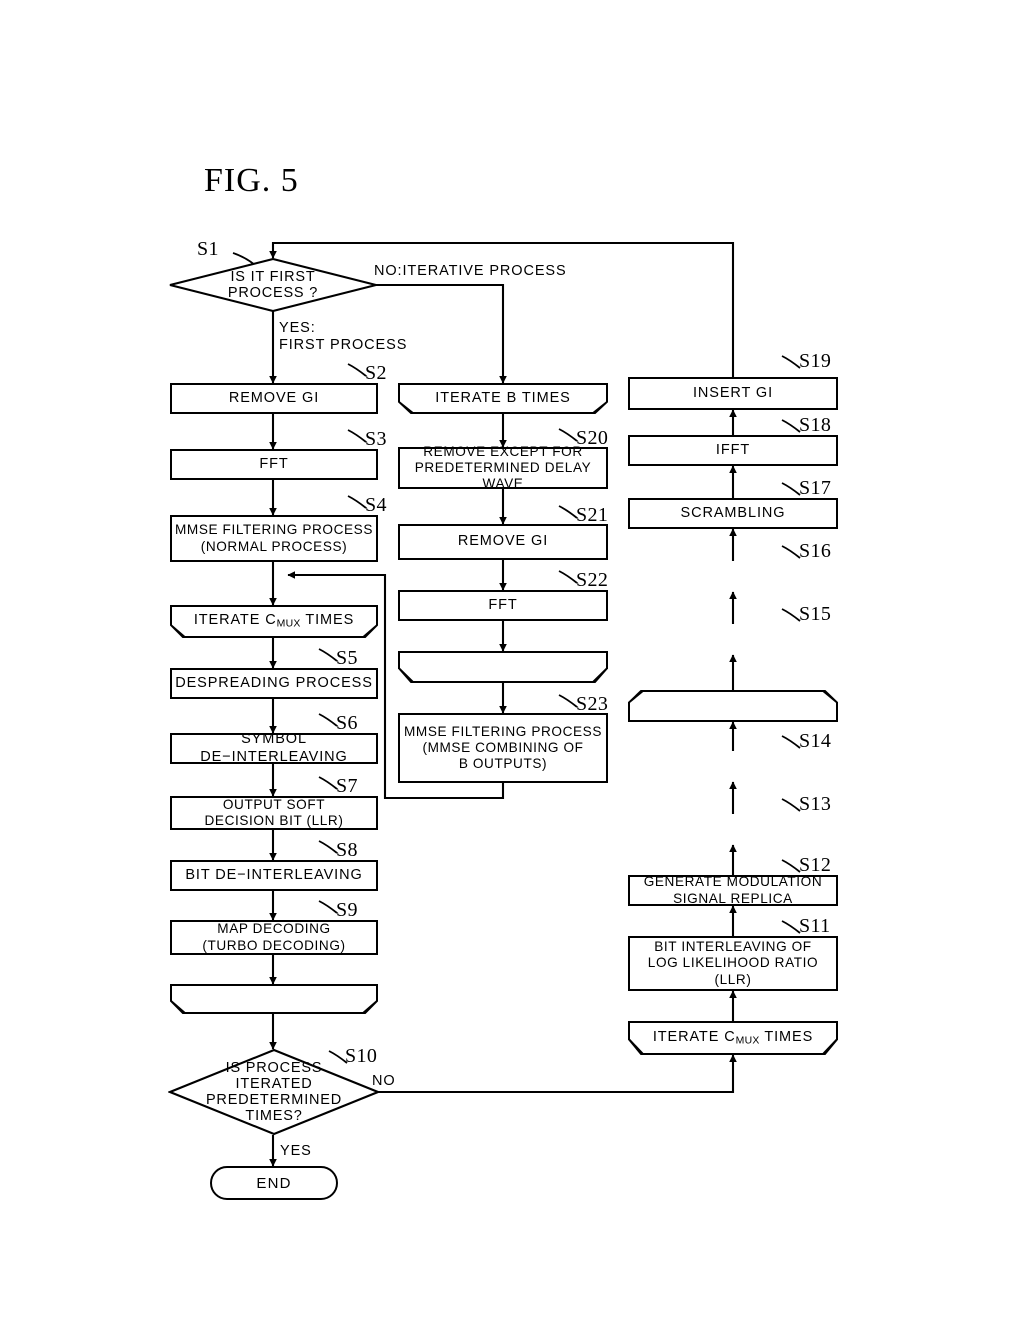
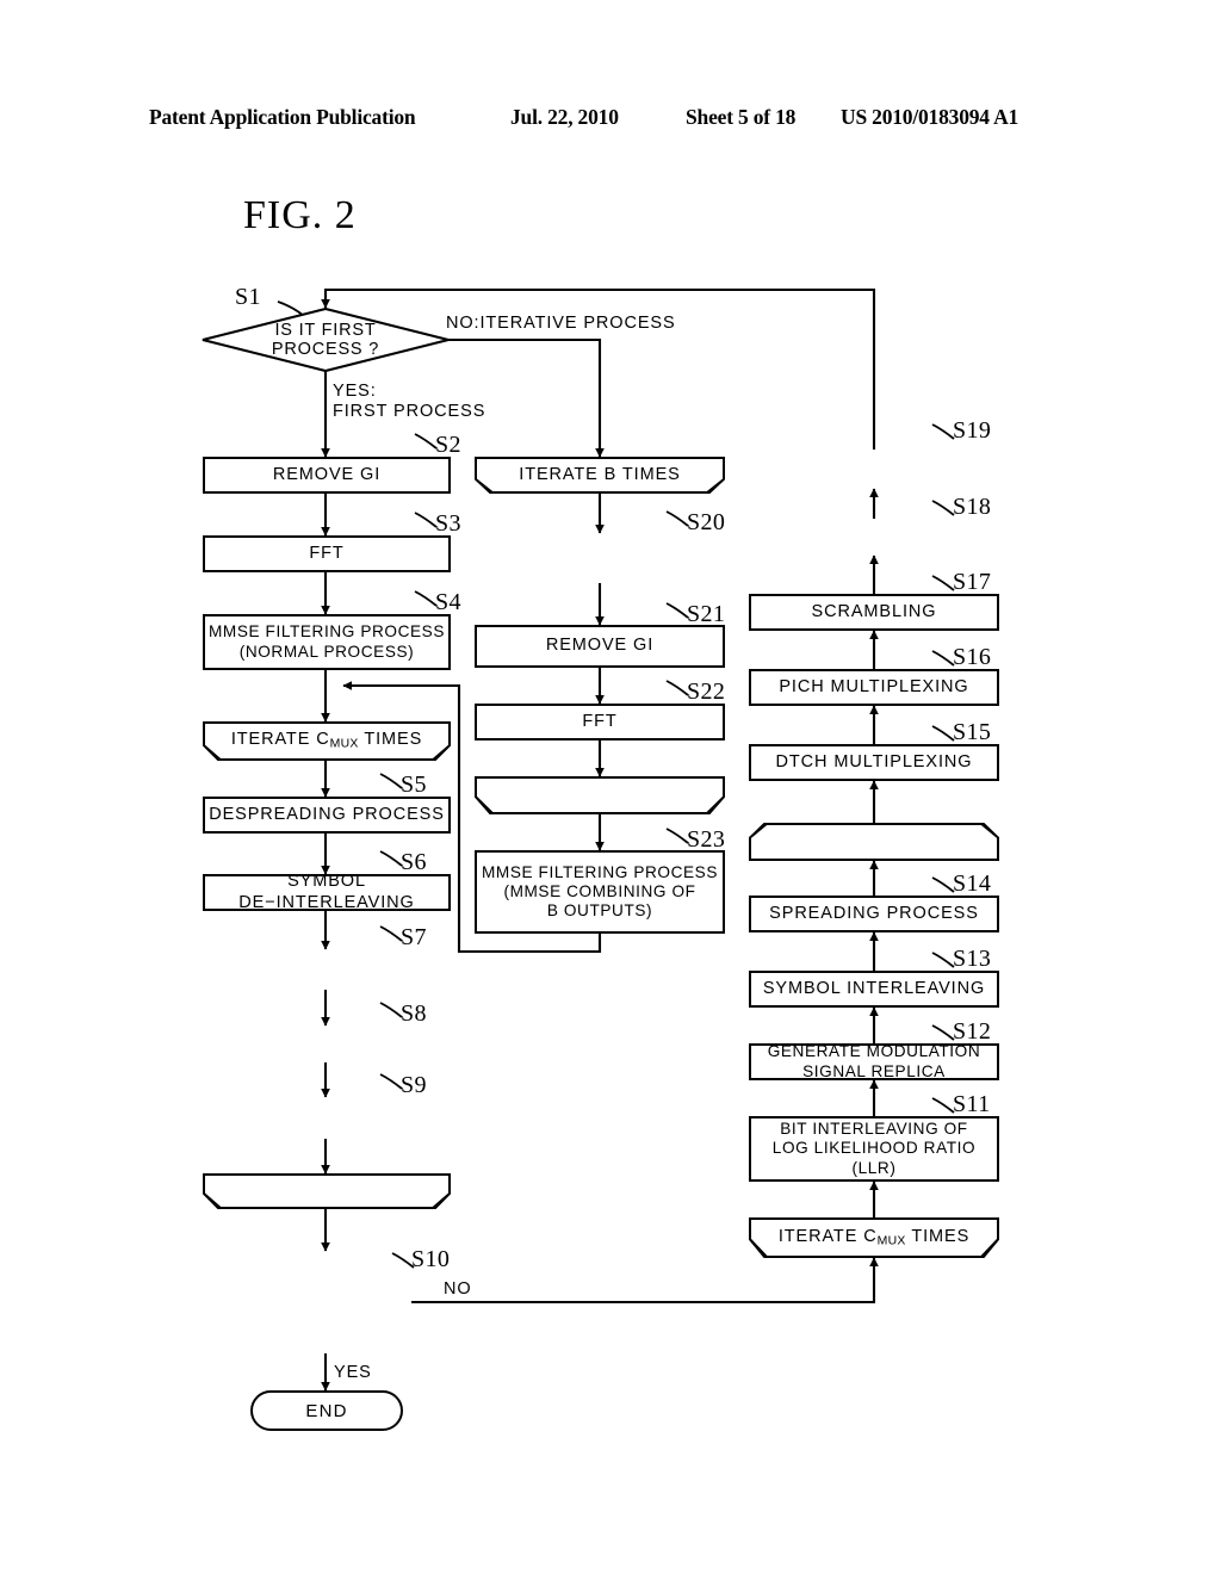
+ Patent Application Publication
+ Jul. 22, 2010
+ Sheet 5 of 18
+ US 2010/0183094 A1
- FIG. 5
+ FIG. 2
  IS IT FIRST
  PROCESS ?
  REMOVE GI
  FFT
  MMSE FILTERING PROCESS
  (NORMAL PROCESS)
  ITERATE CMUX TIMES
  DESPREADING PROCESS
  SYMBOL DE−INTERLEAVING
- OUTPUT SOFT
- DECISION BIT (LLR)
- BIT DE−INTERLEAVING
- MAP DECODING
- (TURBO DECODING)
- IS PROCESS
- ITERATED
- PREDETERMINED
- TIMES?
  END
  ITERATE B TIMES
- REMOVE EXCEPT FOR
- PREDETERMINED DELAY WAVE
  REMOVE GI
  FFT
  MMSE FILTERING PROCESS
  (MMSE COMBINING OF
  B OUTPUTS)
- INSERT GI
- IFFT
  SCRAMBLING
+ PICH MULTIPLEXING
+ DTCH MULTIPLEXING
+ SPREADING PROCESS
+ SYMBOL INTERLEAVING
  GENERATE MODULATION
  SIGNAL REPLICA
  BIT INTERLEAVING OF
  LOG LIKELIHOOD RATIO
  (LLR)
  ITERATE CMUX TIMES
  NO:ITERATIVE PROCESS
  YES:
  FIRST PROCESS
  NO
  YES
  S1
  S2
  S3
  S4
  S5
  S6
  S7
  S8
  S9
  S10
  S20
  S21
  S22
  S23
  S19
  S18
  S17
  S16
  S15
  S14
  S13
  S12
  S11
